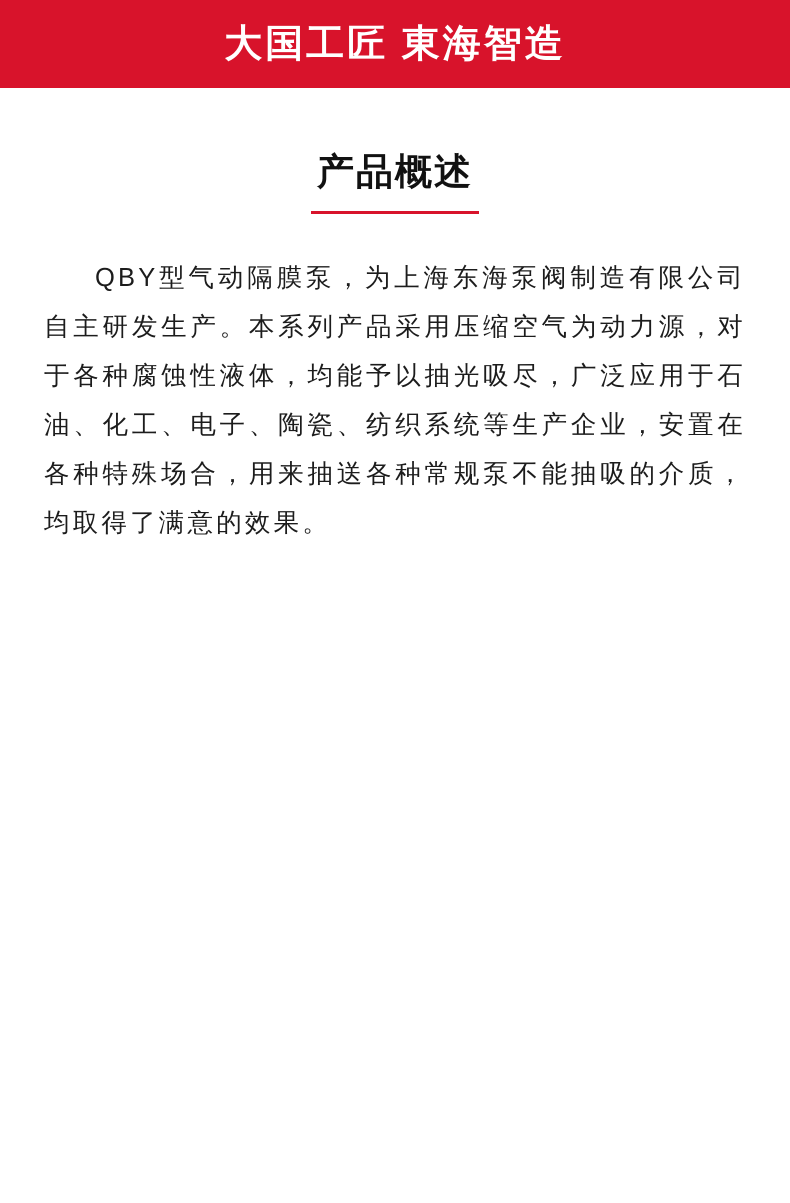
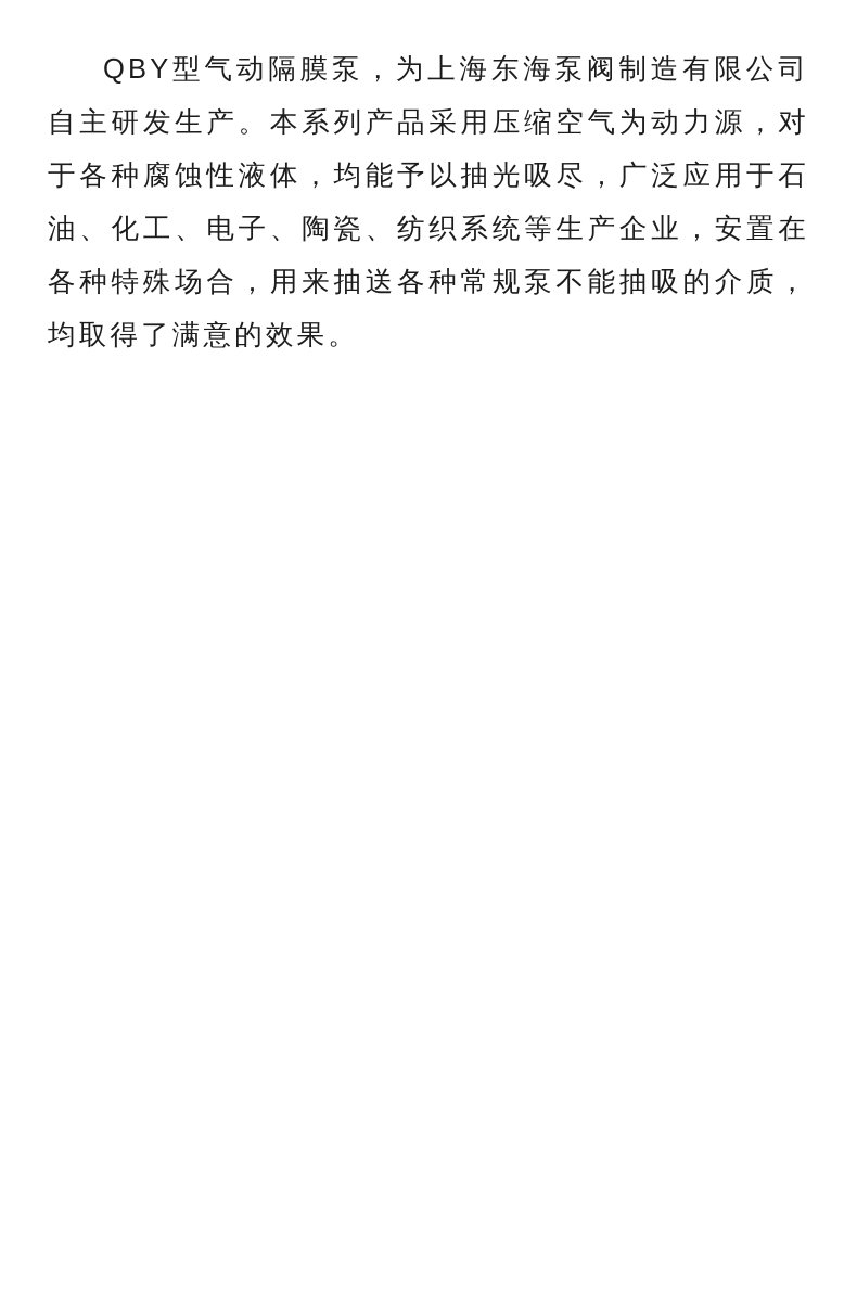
- 大国工匠 東海智造
- 产品概述
  QBY型气动隔膜泵，为上海东海泵阀制造有限公司自主研发生产。本系列产品采用压缩空气为动力源，对于各种腐蚀性液体，均能予以抽光吸尽，广泛应用于石油、化工、电子、陶瓷、纺织系统等生产企业，安置在各种特殊场合，用来抽送各种常规泵不能抽吸的介质，均取得了满意的效果。
